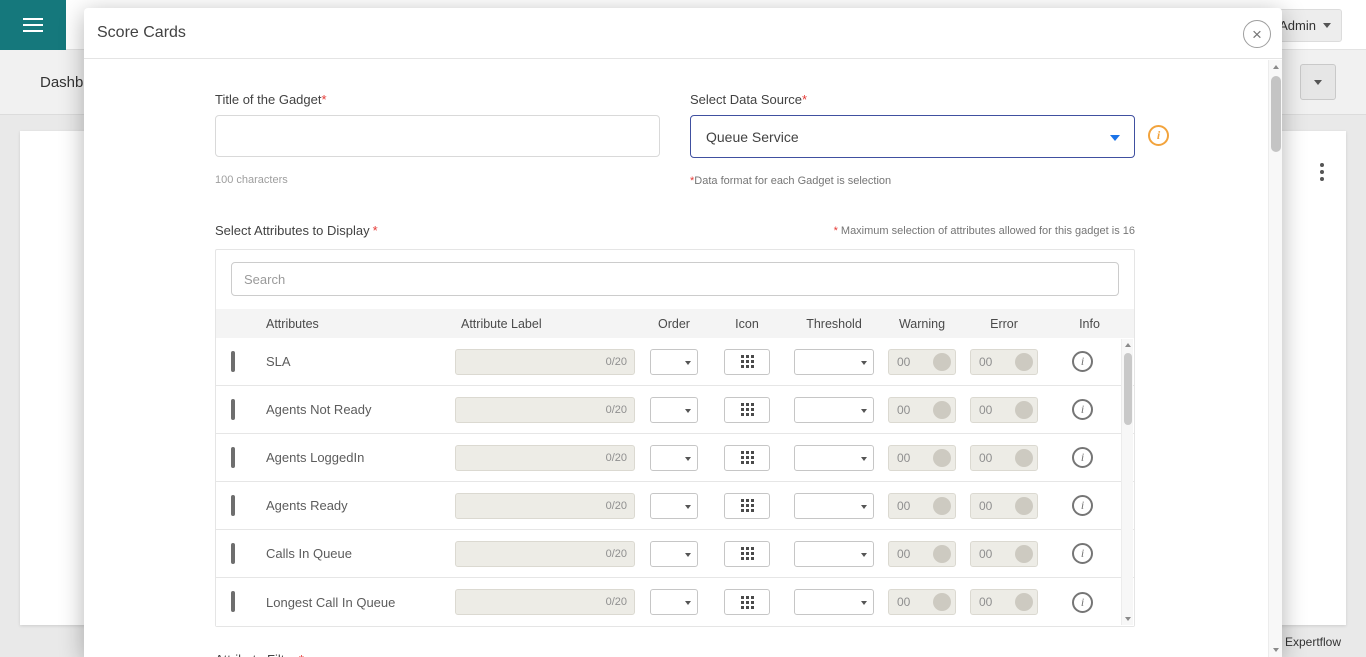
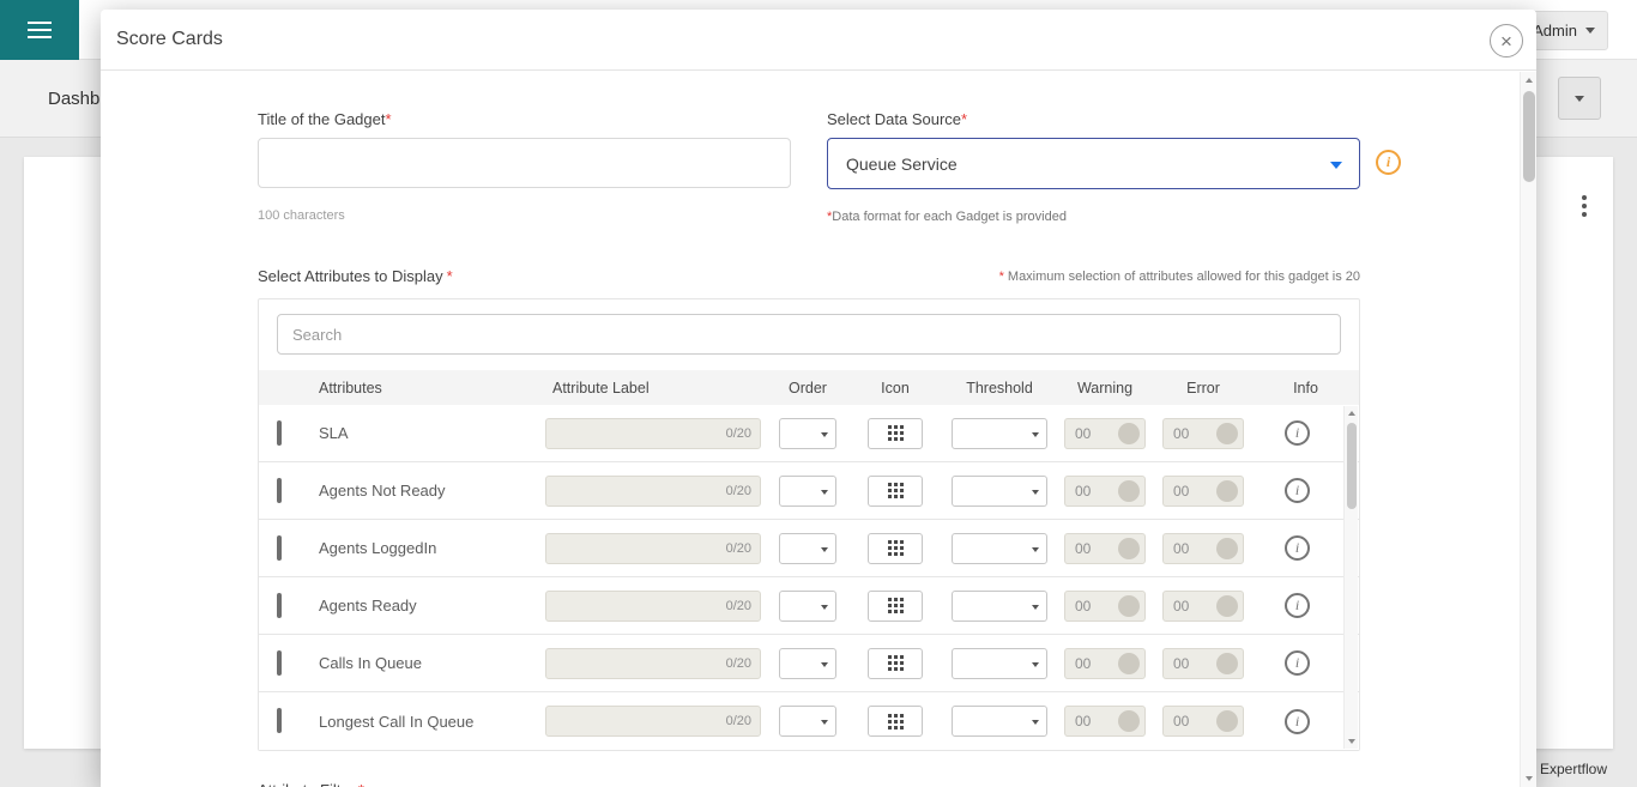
  Admin
  Dashb
  Expertflow
  Score Cards
  ×
  Title of the Gadget*
  100 characters
  Select Data Source*
  Queue Service
- *Data format for each Gadget is selection
+ *Data format for each Gadget is provided
  i
  Select Attributes to Display *
- * Maximum selection of attributes allowed for this gadget is 16
+ * Maximum selection of attributes allowed for this gadget is 20
  Search
  Attributes
  Attribute Label
  Order
  Icon
  Threshold
  Warning
  Error
  Info
  SLA
  0/20
  00
  00
  i
  Agents Not Ready
  0/20
  00
  00
  i
  Agents LoggedIn
  0/20
  00
  00
  i
  Agents Ready
  0/20
  00
  00
  i
  Calls In Queue
  0/20
  00
  00
  i
  Longest Call In Queue
  0/20
  00
  00
  i
